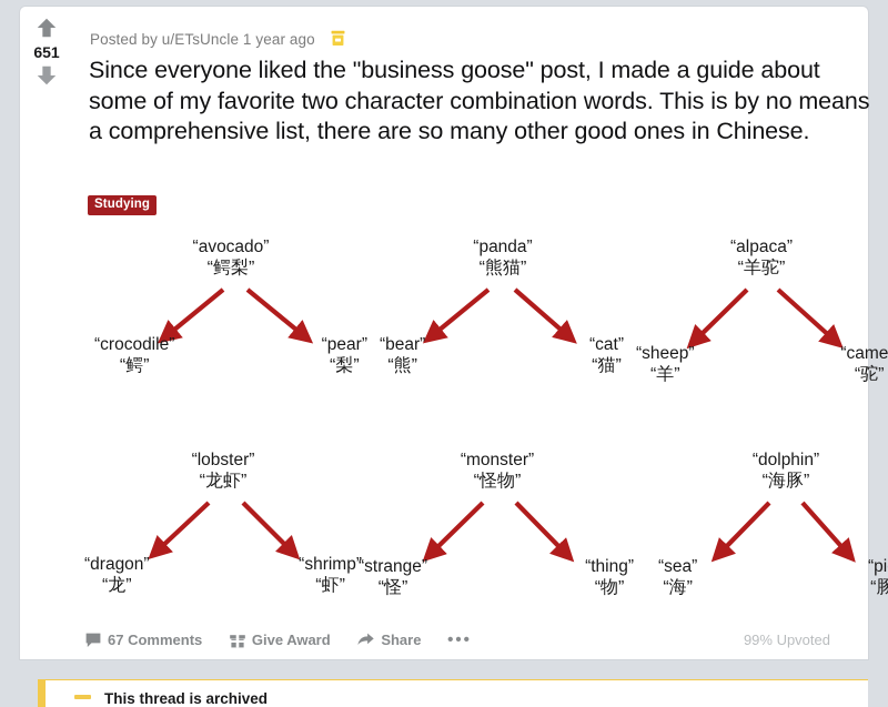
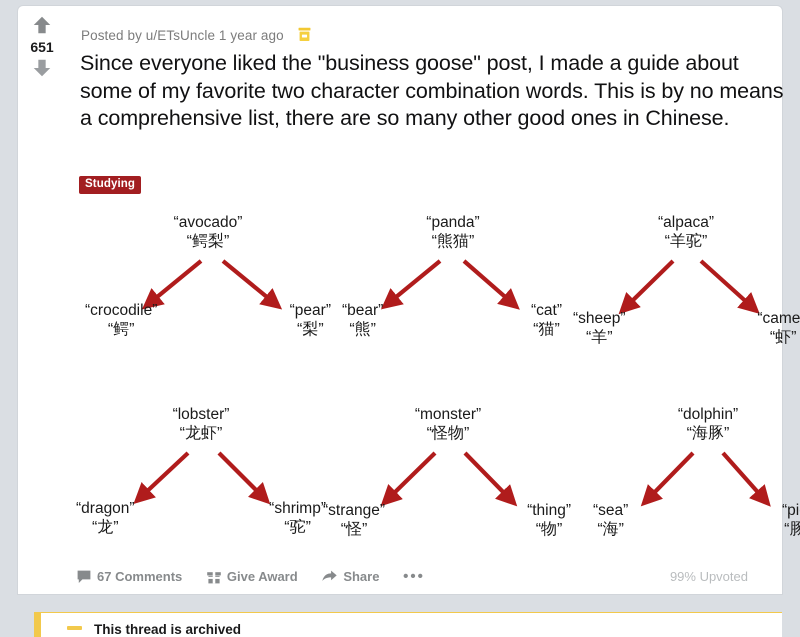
  651
  Posted by u/ETsUncle 1 year ago
  Since everyone liked the "business goose" post, I made a guide about some of my favorite two character combination words. This is by no means a comprehensive list, there are so many other good ones in Chinese.
  Studying
  “avocado”
  “鳄梨”
  “crocodile”
  “鳄”
  “pear”
  “梨”
  “panda”
  “熊猫”
  “bear”
  “熊”
  “cat”
  “猫”
  “alpaca”
  “羊驼”
  “sheep”
  “羊”
  “came
- “驼”
+ “虾”
  “lobster”
  “龙虾”
  “dragon”
  “龙”
  “shrimp”
- “虾”
+ “驼”
  “monster”
  “怪物”
  “strange”
  “怪”
  “thing”
  “物”
  “dolphin”
  “海豚”
  “sea”
  “海”
  67 Comments Give Award Share •••
  99% Upvoted
  This thread is archived
